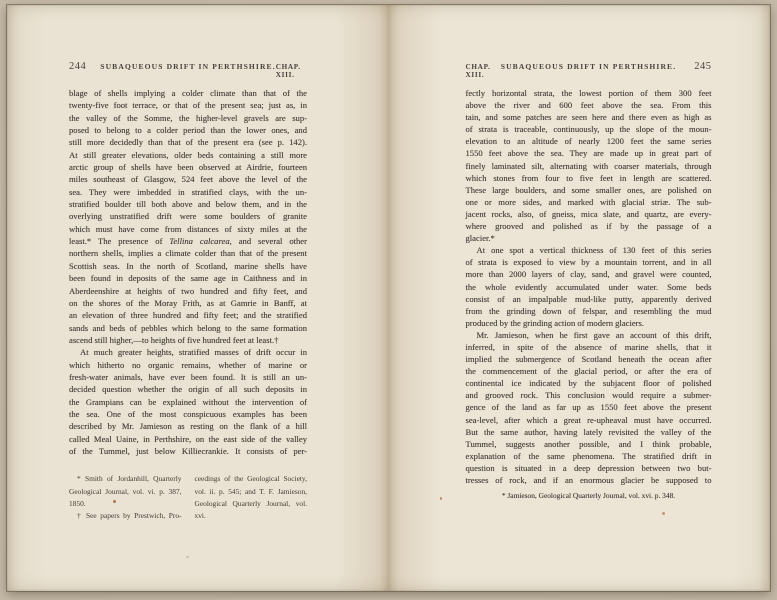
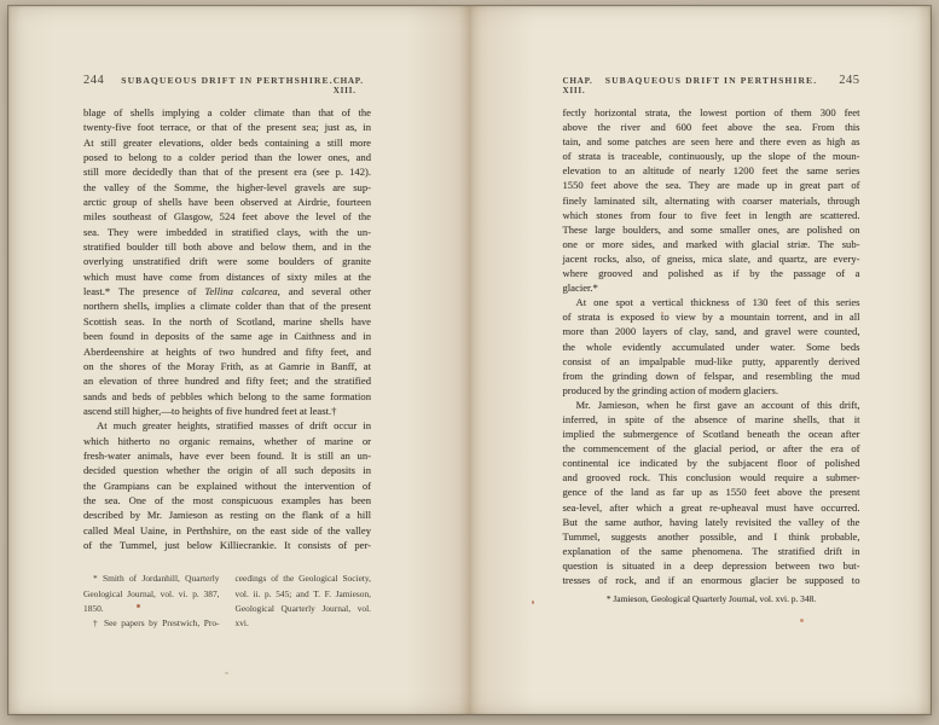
  244
  SUBAQUEOUS DRIFT IN PERTHSHIRE.
  CHAP. XIII.
  blage of shells implying a colder climate than that of the
  twenty-five foot terrace, or that of the present sea; just as, in
- the valley of the Somme, the higher-level gravels are sup-
+ At still greater elevations, older beds containing a still more
  posed to belong to a colder period than the lower ones, and
  still more decidedly than that of the present era (see p. 142).
- At still greater elevations, older beds containing a still more
+ the valley of the Somme, the higher-level gravels are sup-
  arctic group of shells have been observed at Airdrie, fourteen
  miles southeast of Glasgow, 524 feet above the level of the
  sea. They were imbedded in stratified clays, with the un-
  stratified boulder till both above and below them, and in the
  overlying unstratified drift were some boulders of granite
  which must have come from distances of sixty miles at the
  least.* The presence of Tellina calcarea, and several other
  northern shells, implies a climate colder than that of the present
  Scottish seas. In the north of Scotland, marine shells have
  been found in deposits of the same age in Caithness and in
  Aberdeenshire at heights of two hundred and fifty feet, and
  on the shores of the Moray Frith, as at Gamrie in Banff, at
  an elevation of three hundred and fifty feet; and the stratified
  sands and beds of pebbles which belong to the same formation
  ascend still higher,—to heights of five hundred feet at least.†
  At much greater heights, stratified masses of drift occur in
  which hitherto no organic remains, whether of marine or
  fresh-water animals, have ever been found. It is still an un-
  decided question whether the origin of all such deposits in
  the Grampians can be explained without the intervention of
  the sea. One of the most conspicuous examples has been
  described by Mr. Jamieson as resting on the flank of a hill
  called Meal Uaine, in Perthshire, on the east side of the valley
  of the Tummel, just below Killiecrankie. It consists of per-
  * Smith of Jordanhill, Quarterly
  Geological Journal, vol. vi. p. 387,
  1850.
  † See papers by Prestwich, Pro-
  ceedings of the Geological Society,
  vol. ii. p. 545; and T. F. Jamieson,
  Geological Quarterly Journal, vol.
  xvi.
  CHAP. XIII.
  SUBAQUEOUS DRIFT IN PERTHSHIRE.
  245
  fectly horizontal strata, the lowest portion of them 300 feet
  above the river and 600 feet above the sea. From this
  tain, and some patches are seen here and there even as high as
  of strata is traceable, continuously, up the slope of the moun-
  elevation to an altitude of nearly 1200 feet the same series
  1550 feet above the sea. They are made up in great part of
  finely laminated silt, alternating with coarser materials, through
  which stones from four to five feet in length are scattered.
  These large boulders, and some smaller ones, are polished on
  one or more sides, and marked with glacial striæ. The sub-
  jacent rocks, also, of gneiss, mica slate, and quartz, are every-
  where grooved and polished as if by the passage of a
  glacier.*
  At one spot a vertical thickness of 130 feet of this series
  of strata is exposed to view by a mountain torrent, and in all
  more than 2000 layers of clay, sand, and gravel were counted,
  the whole evidently accumulated under water. Some beds
  consist of an impalpable mud-like putty, apparently derived
  from the grinding down of felspar, and resembling the mud
  produced by the grinding action of modern glaciers.
  Mr. Jamieson, when he first gave an account of this drift,
  inferred, in spite of the absence of marine shells, that it
  implied the submergence of Scotland beneath the ocean after
  the commencement of the glacial period, or after the era of
  continental ice indicated by the subjacent floor of polished
  and grooved rock. This conclusion would require a submer-
  gence of the land as far up as 1550 feet above the present
  sea-level, after which a great re-upheaval must have occurred.
  But the same author, having lately revisited the valley of the
  Tummel, suggests another possible, and I think probable,
  explanation of the same phenomena. The stratified drift in
  question is situated in a deep depression between two but-
  tresses of rock, and if an enormous glacier be supposed to
  * Jamieson, Geological Quarterly Journal, vol. xvi. p. 348.
